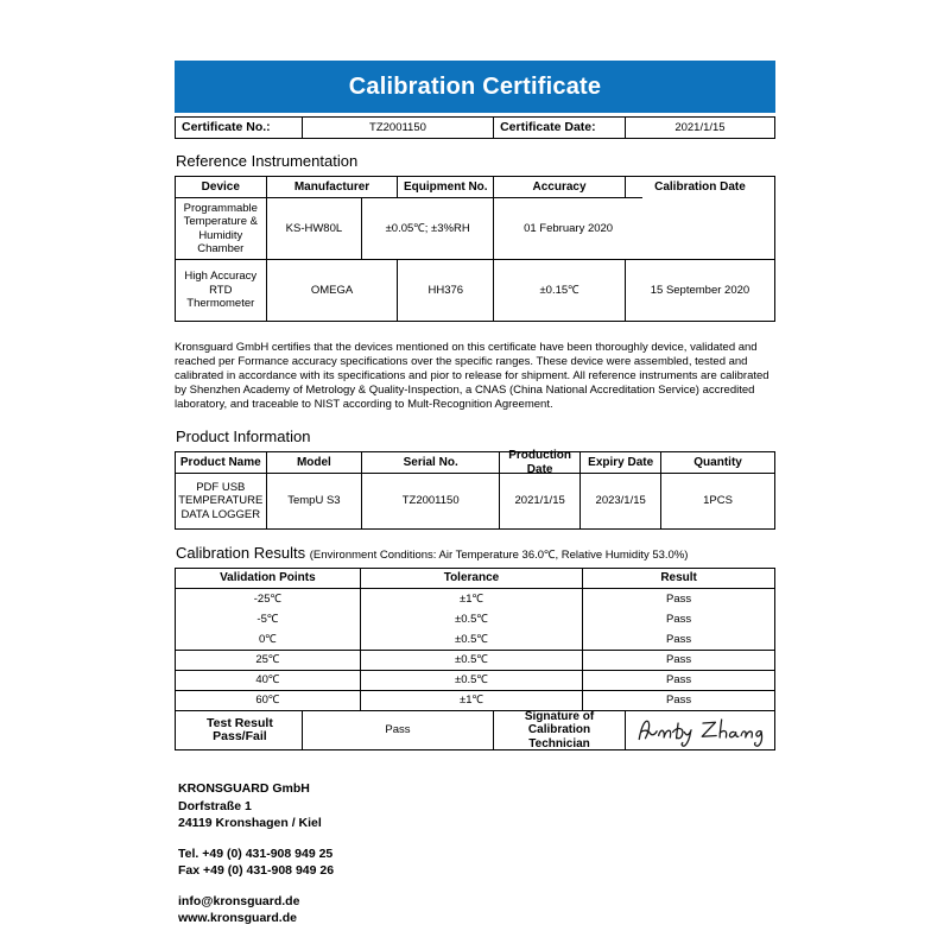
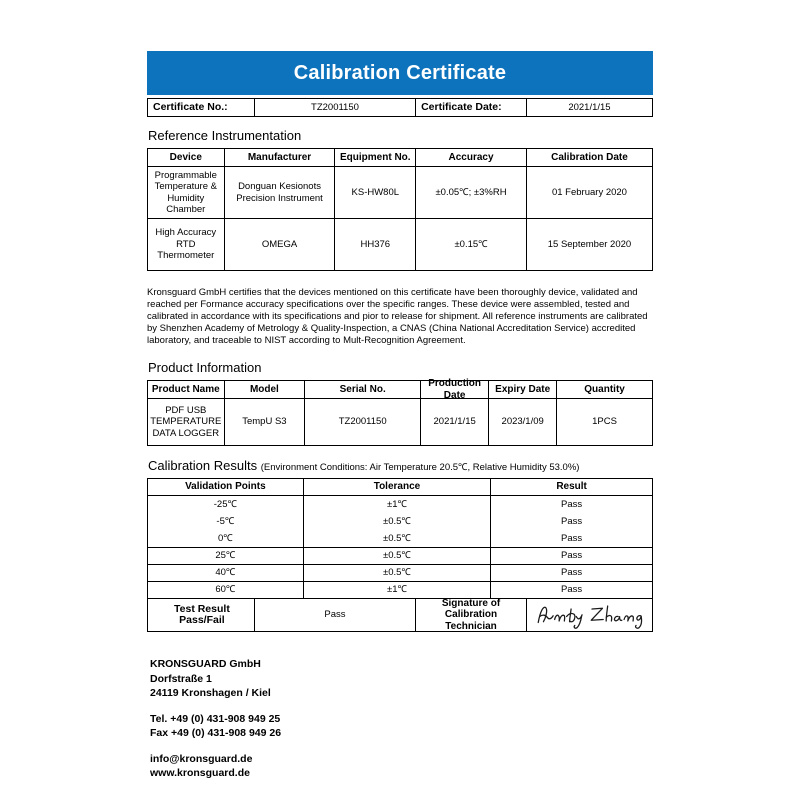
  Calibration Certificate
  Certificate No.:
  TZ2001150
  Certificate Date:
  2021/1/15
  Reference Instrumentation
  Device
  Manufacturer
  Equipment No.
  Accuracy
  Calibration Date
  Programmable Temperature & Humidity Chamber
+ Donguan Kesionots Precision Instrument
  KS-HW80L
  ±0.05℃; ±3%RH
  01 February 2020
  High Accuracy RTD Thermometer
  OMEGA
  HH376
  ±0.15℃
  15 September 2020
  Kronsguard GmbH certifies that the devices mentioned on this certificate have been thoroughly device, validated and reached per Formance accuracy specifications over the specific ranges. These device were assembled, tested and calibrated in accordance with its specifications and pior to release for shipment. All reference instruments are calibrated by Shenzhen Academy of Metrology & Quality-Inspection, a CNAS (China National Accreditation Service) accredited laboratory, and traceable to NIST according to Mult-Recognition Agreement.
  Product Information
  Product Name
  Model
  Serial No.
  Production Date
  Expiry Date
  Quantity
  PDF USB TEMPERATURE DATA LOGGER
  TempU S3
  TZ2001150
  2021/1/15
- 2023/1/15
+ 2023/1/09
  1PCS
- Calibration Results (Environment Conditions: Air Temperature 36.0℃, Relative Humidity 53.0%)
+ Calibration Results (Environment Conditions: Air Temperature 20.5℃, Relative Humidity 53.0%)
  Validation Points
  Tolerance
  Result
  -25℃
  ±1℃
  Pass
  -5℃
  ±0.5℃
  Pass
  0℃
  ±0.5℃
  Pass
  25℃
  ±0.5℃
  Pass
  40℃
  ±0.5℃
  Pass
  60℃
  ±1℃
  Pass
  Test Result Pass/Fail
  Pass
  Signature of Calibration Technician
  KRONSGUARD GmbH
  Dorfstraße 1
  24119 Kronshagen / Kiel
  Tel. +49 (0) 431-908 949 25
  Fax +49 (0) 431-908 949 26
  info@kronsguard.de
  www.kronsguard.de
